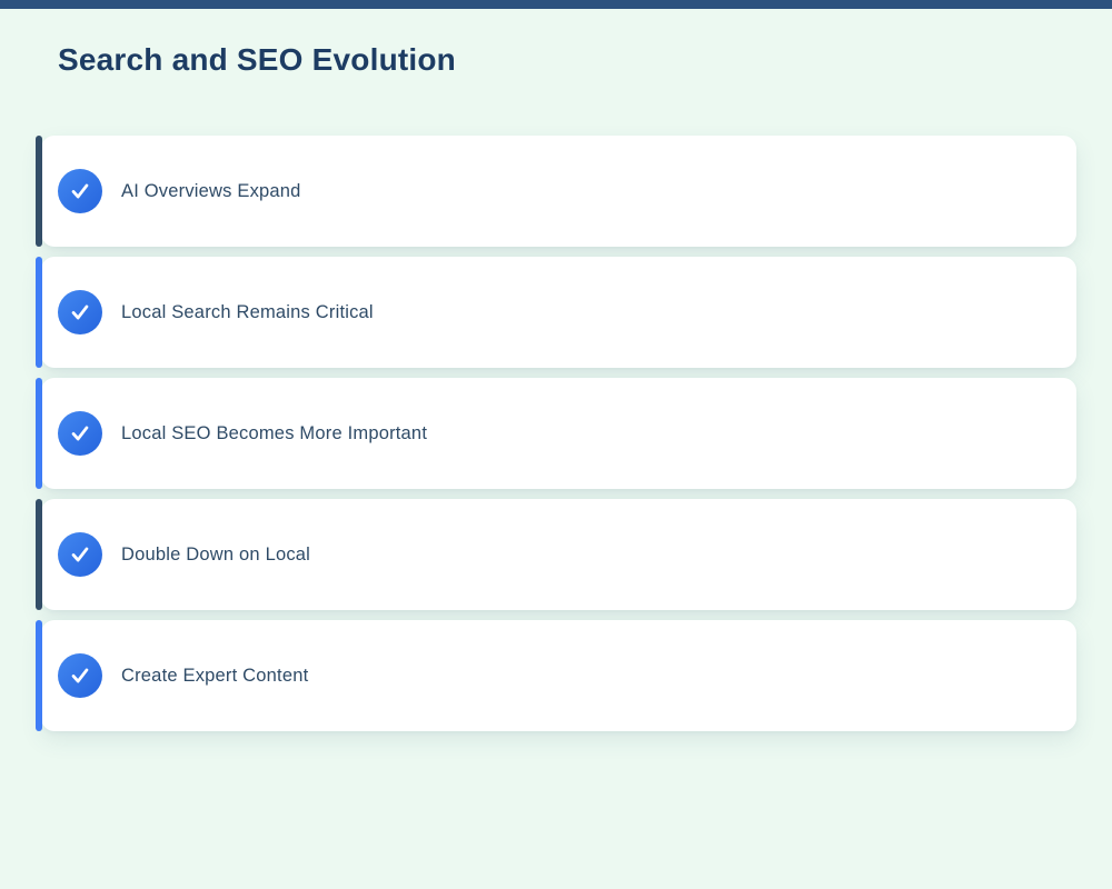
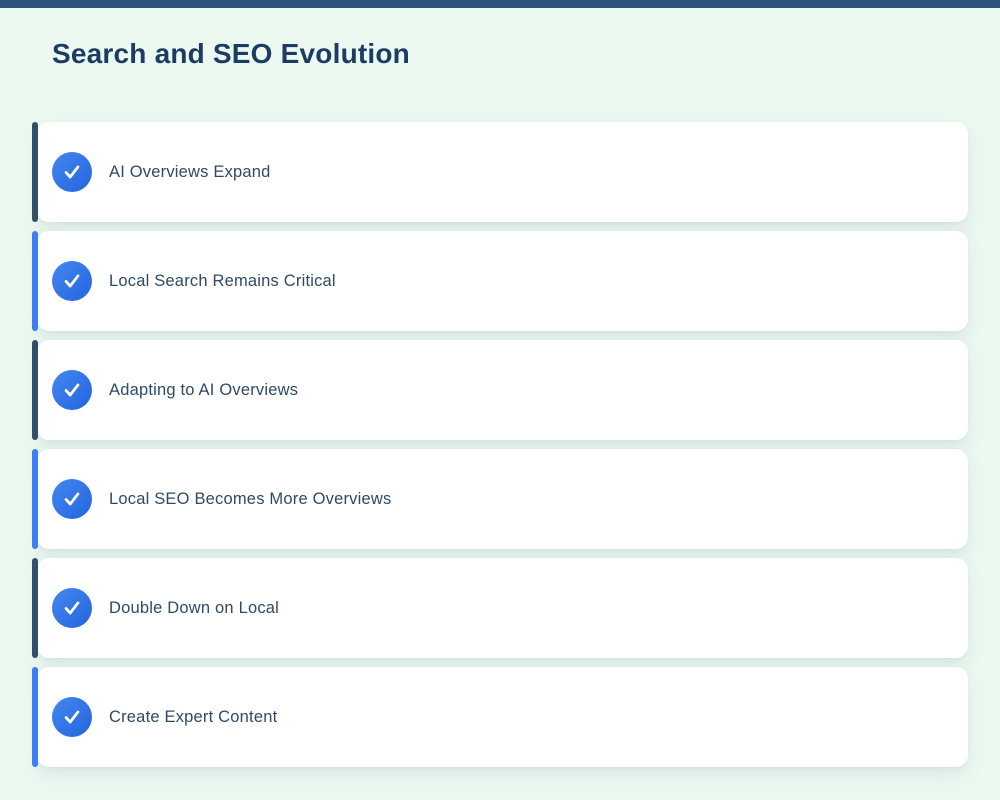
  Search and SEO Evolution
  AI Overviews Expand
  Local Search Remains Critical
+ Adapting to AI Overviews
- Local SEO Becomes More Important
+ Local SEO Becomes More Overviews
  Double Down on Local
  Create Expert Content
